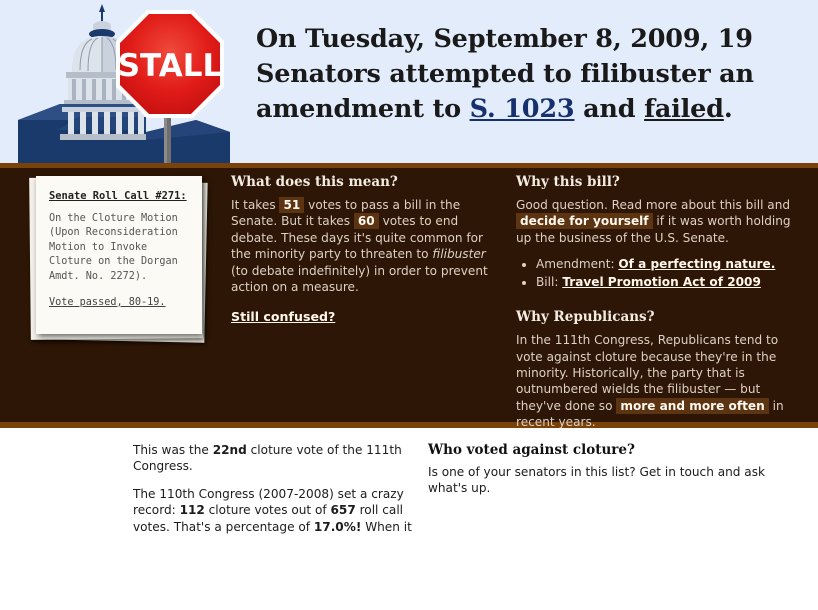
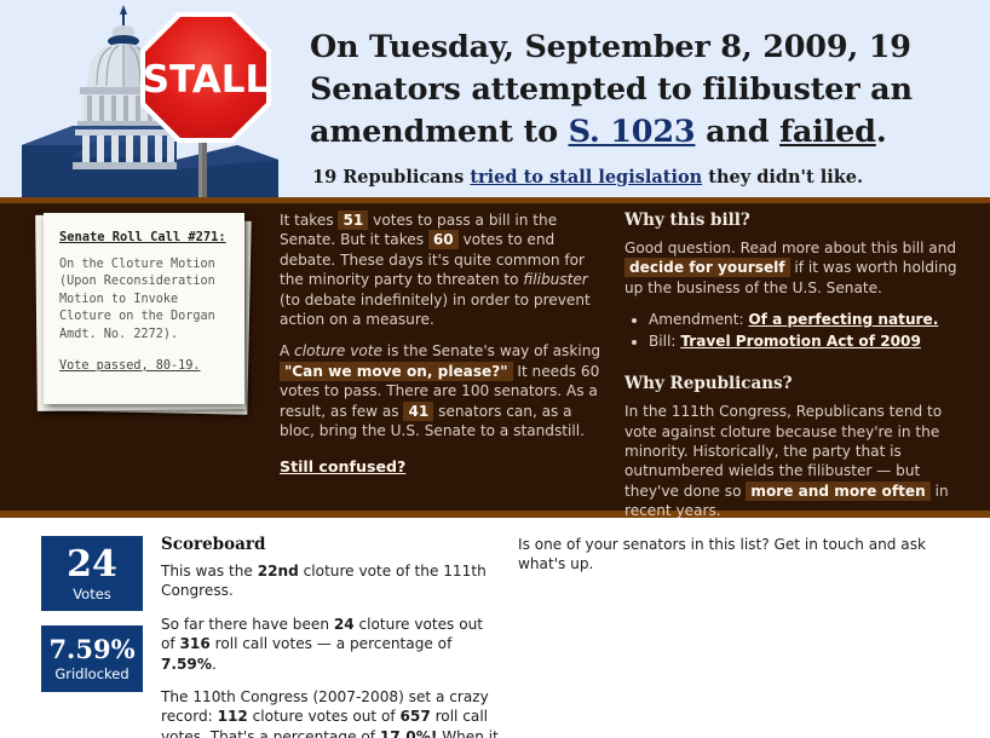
  STALL
  On Tuesday, September 8, 2009, 19 Senators attempted to filibuster an amendment to S. 1023 and failed.
+ 19 Republicans tried to stall legislation they didn't like.
  Senate Roll Call #271:
  On the Cloture Motion (Upon Reconsideration Motion to Invoke Cloture on the Dorgan Amdt. No. 2272).
  Vote passed, 80-19.
- What does this mean?
  It takes 51 votes to pass a bill in the Senate. But it takes 60 votes to end debate. These days it's quite common for the minority party to threaten to filibuster (to debate indefinitely) in order to prevent action on a measure.
+ A cloture vote is the Senate's way of asking "Can we move on, please?" It needs 60 votes to pass. There are 100 senators. As a result, as few as 41 senators can, as a bloc, bring the U.S. Senate to a standstill.
  Still confused?
  Why this bill?
  Good question. Read more about this bill and decide for yourself if it was worth holding up the business of the U.S. Senate.
  Amendment: Of a perfecting nature.
  Bill: Travel Promotion Act of 2009
  Why Republicans?
  In the 111th Congress, Republicans tend to vote against cloture because they're in the minority. Historically, the party that is outnumbered wields the filibuster — but they've done so more and more often in recent years.
+ 24
+ Votes
+ 7.59%
+ Gridlocked
+ Scoreboard
  This was the 22nd cloture vote of the 111th Congress.
+ So far there have been 24 cloture votes out of 316 roll call votes — a percentage of 7.59%.
  The 110th Congress (2007-2008) set a crazy record: 112 cloture votes out of 657 roll call votes. That's a percentage of 17.0%! When it
- Who voted against cloture?
  Is one of your senators in this list? Get in touch and ask what's up.
